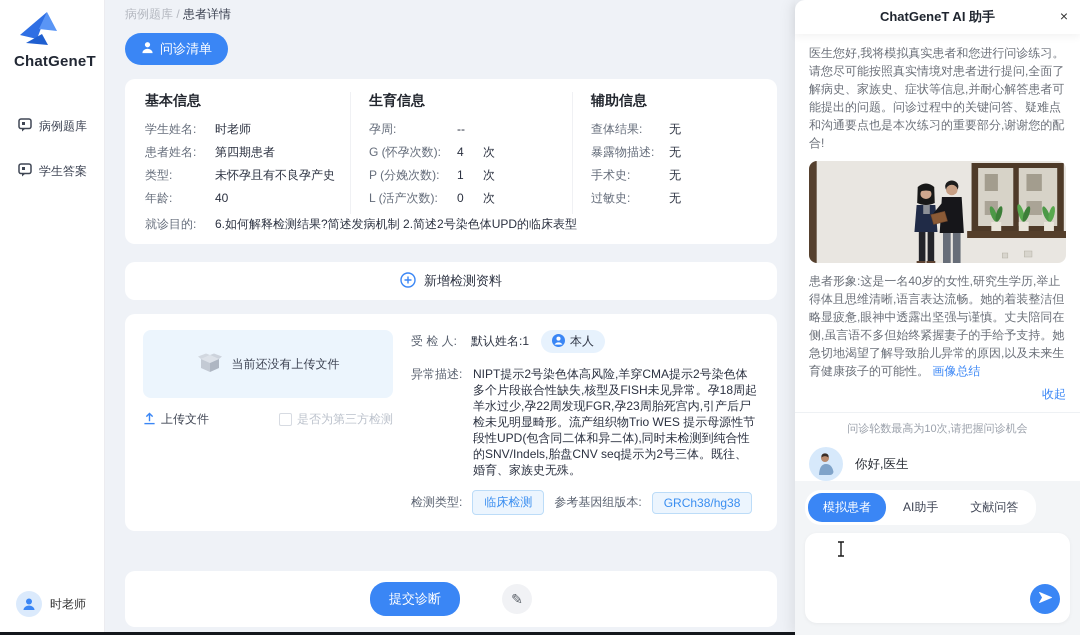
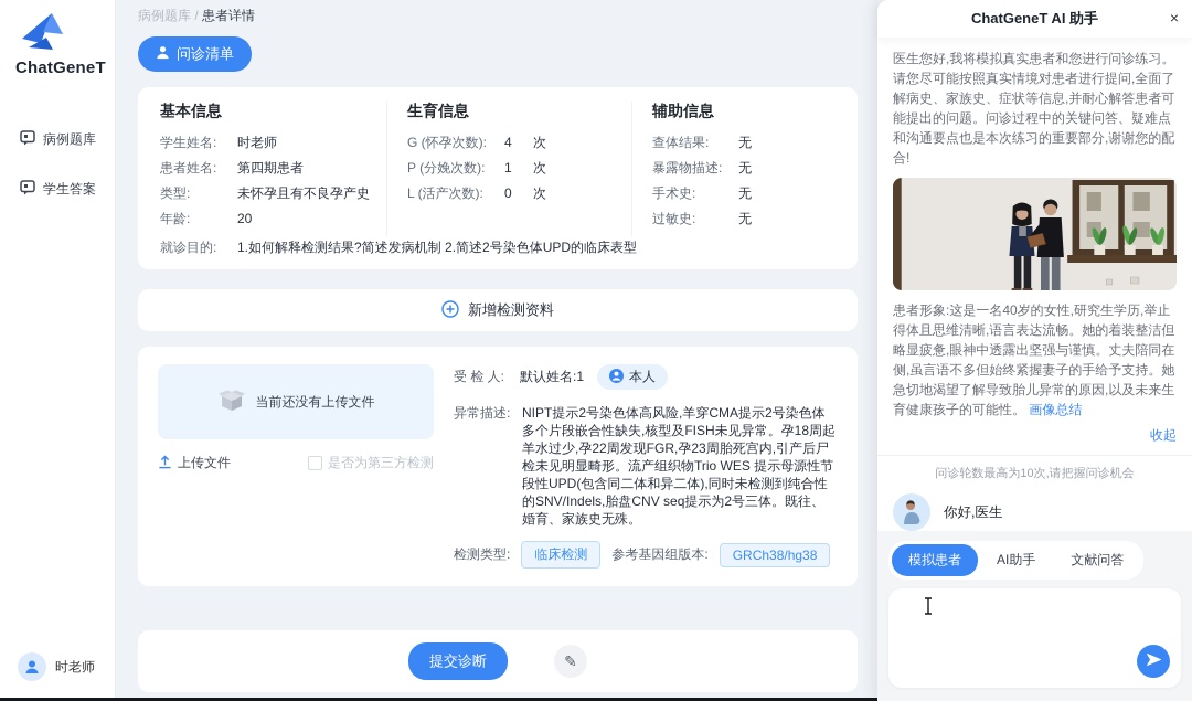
  ChatGeneT
  病例题库
  学生答案
  时老师
  病例题库 / 患者详情
  问诊清单
  基本信息
  学生姓名:
  时老师
  患者姓名:
  第四期患者
  类型:
  未怀孕且有不良孕产史
  年龄:
- 40
+ 20
  生育信息
- 孕周:
- --
  G (怀孕次数):
  4
  次
  P (分娩次数):
  1
  次
  L (活产次数):
  0
  次
  辅助信息
  查体结果:
  无
  暴露物描述:
  无
  手术史:
  无
  过敏史:
  无
  就诊目的:
- 6.如何解释检测结果?简述发病机制 2.简述2号染色体UPD的临床表型
+ 1.如何解释检测结果?简述发病机制 2.简述2号染色体UPD的临床表型
  新增检测资料
  当前还没有上传文件
  上传文件
  是否为第三方检测
  受 检 人:
  默认姓名:1
  本人
  异常描述:
  NIPT提示2号染色体高风险,羊穿CMA提示2号染色体多个片段嵌合性缺失,核型及FISH未见异常。孕18周起羊水过少,孕22周发现FGR,孕23周胎死宫内,引产后尸检未见明显畸形。流产组织物Trio WES 提示母源性节段性UPD(包含同二体和异二体),同时未检测到纯合性的SNV/Indels,胎盘CNV seq提示为2号三体。既往、婚育、家族史无殊。
  检测类型:
  临床检测
  参考基因组版本:
  GRCh38/hg38
  提交诊断
  ✎
  ChatGeneT AI 助手
  ×
  医生您好,我将模拟真实患者和您进行问诊练习。请您尽可能按照真实情境对患者进行提问,全面了解病史、家族史、症状等信息,并耐心解答患者可能提出的问题。问诊过程中的关键问答、疑难点和沟通要点也是本次练习的重要部分,谢谢您的配合!
  患者形象:这是一名40岁的女性,研究生学历,举止得体且思维清晰,语言表达流畅。她的着装整洁但略显疲惫,眼神中透露出坚强与谨慎。丈夫陪同在侧,虽言语不多但始终紧握妻子的手给予支持。她急切地渴望了解导致胎儿异常的原因,以及未来生育健康孩子的可能性。 画像总结
  收起
  问诊轮数最高为10次,请把握问诊机会
  你好,医生
  模拟患者
  AI助手
  文献问答
